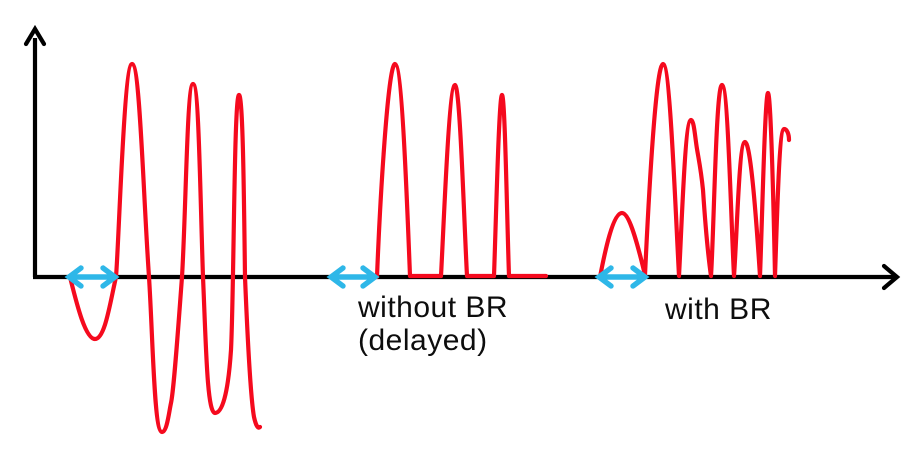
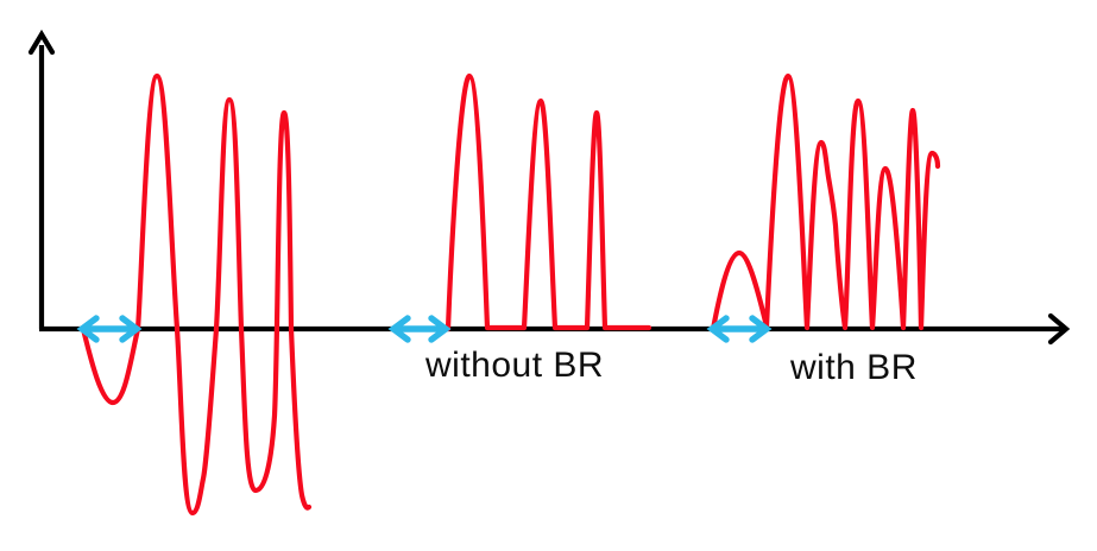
  without BR
- (delayed)
  with BR
